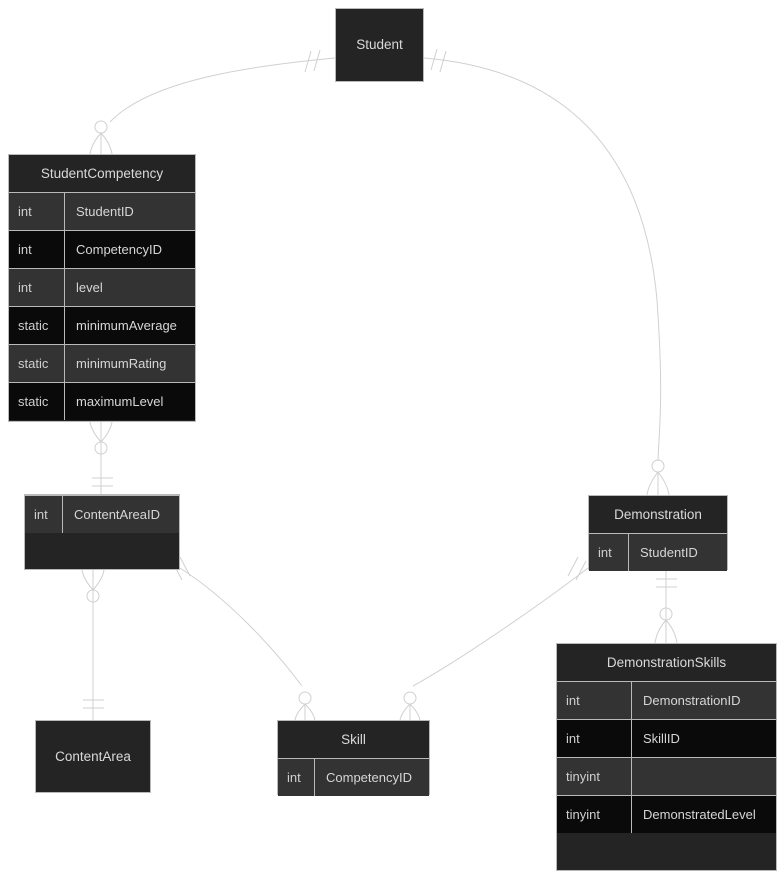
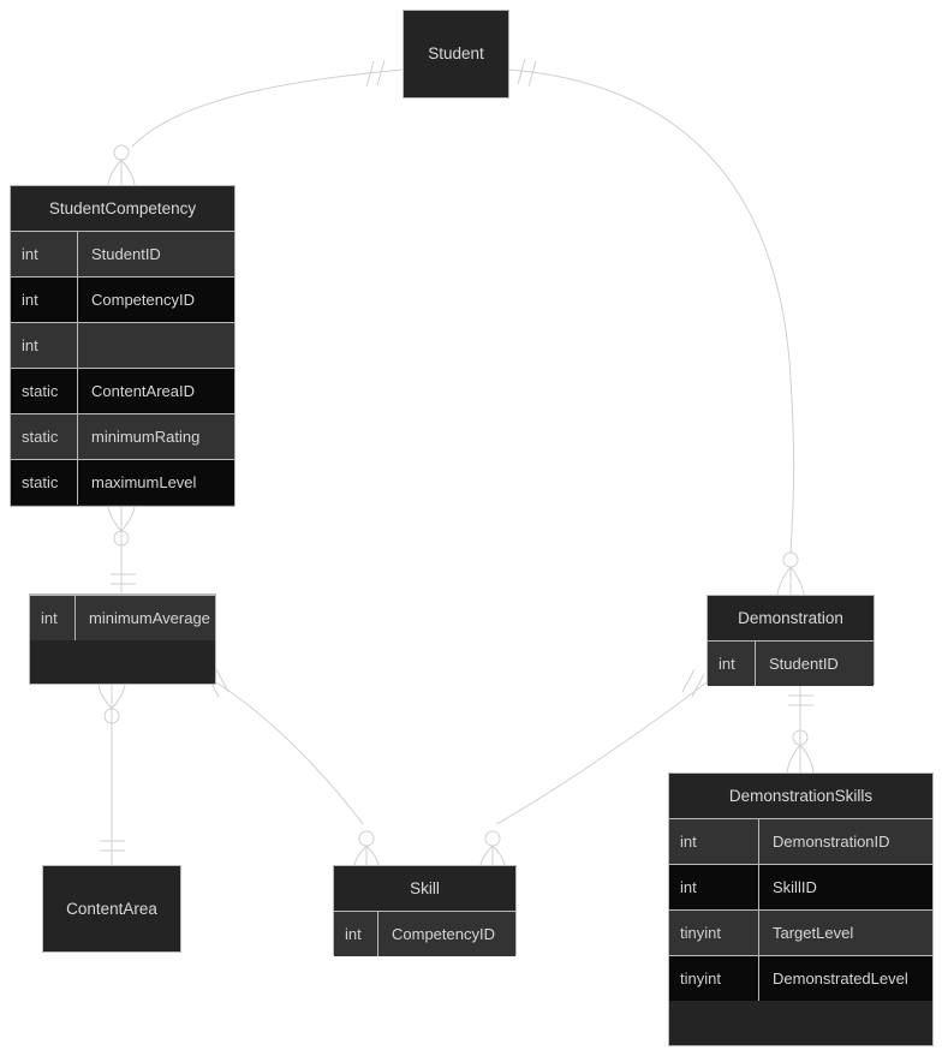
  Student
  StudentCompetency
  int
  StudentID
  int
  CompetencyID
  int
- level
  static
- minimumAverage
+ ContentAreaID
  static
  minimumRating
  static
  maximumLevel
  int
- ContentAreaID
+ minimumAverage
  ContentArea
  Skill
  int
  CompetencyID
  Demonstration
  int
  StudentID
  DemonstrationSkills
  int
  DemonstrationID
  int
  SkillID
  tinyint
+ TargetLevel
  tinyint
  DemonstratedLevel
